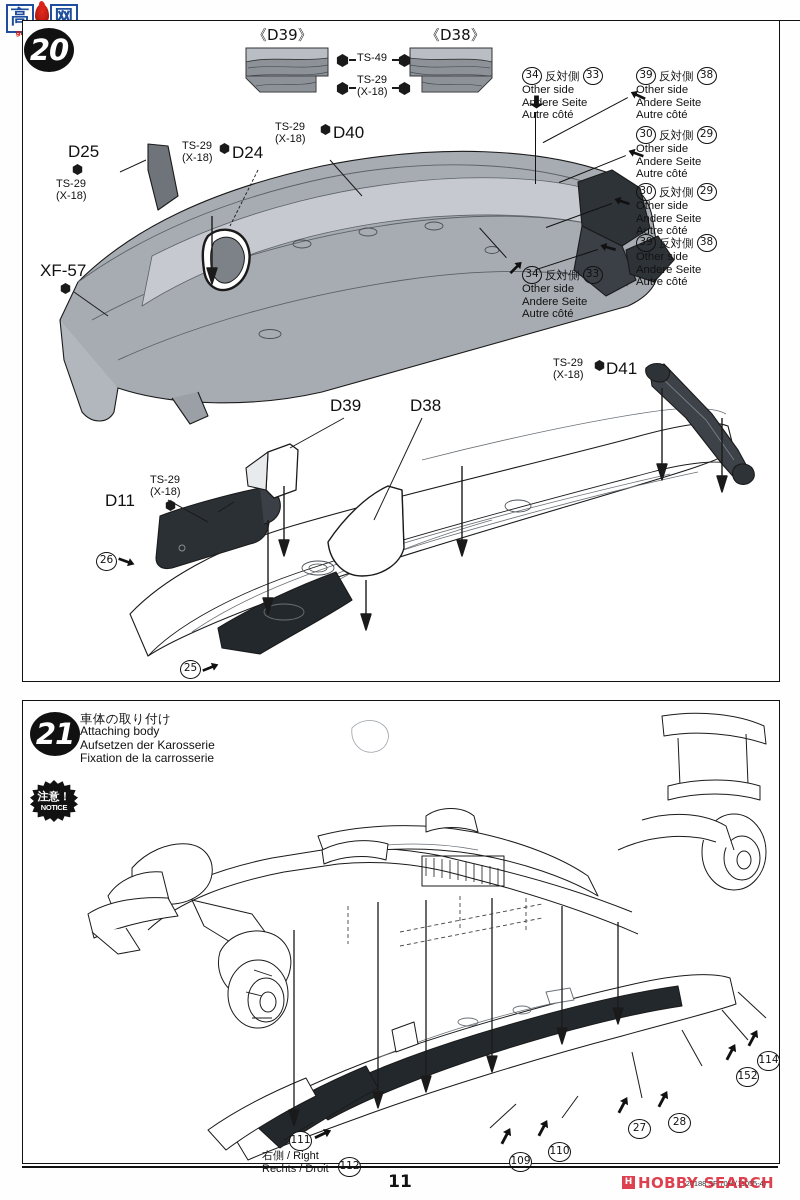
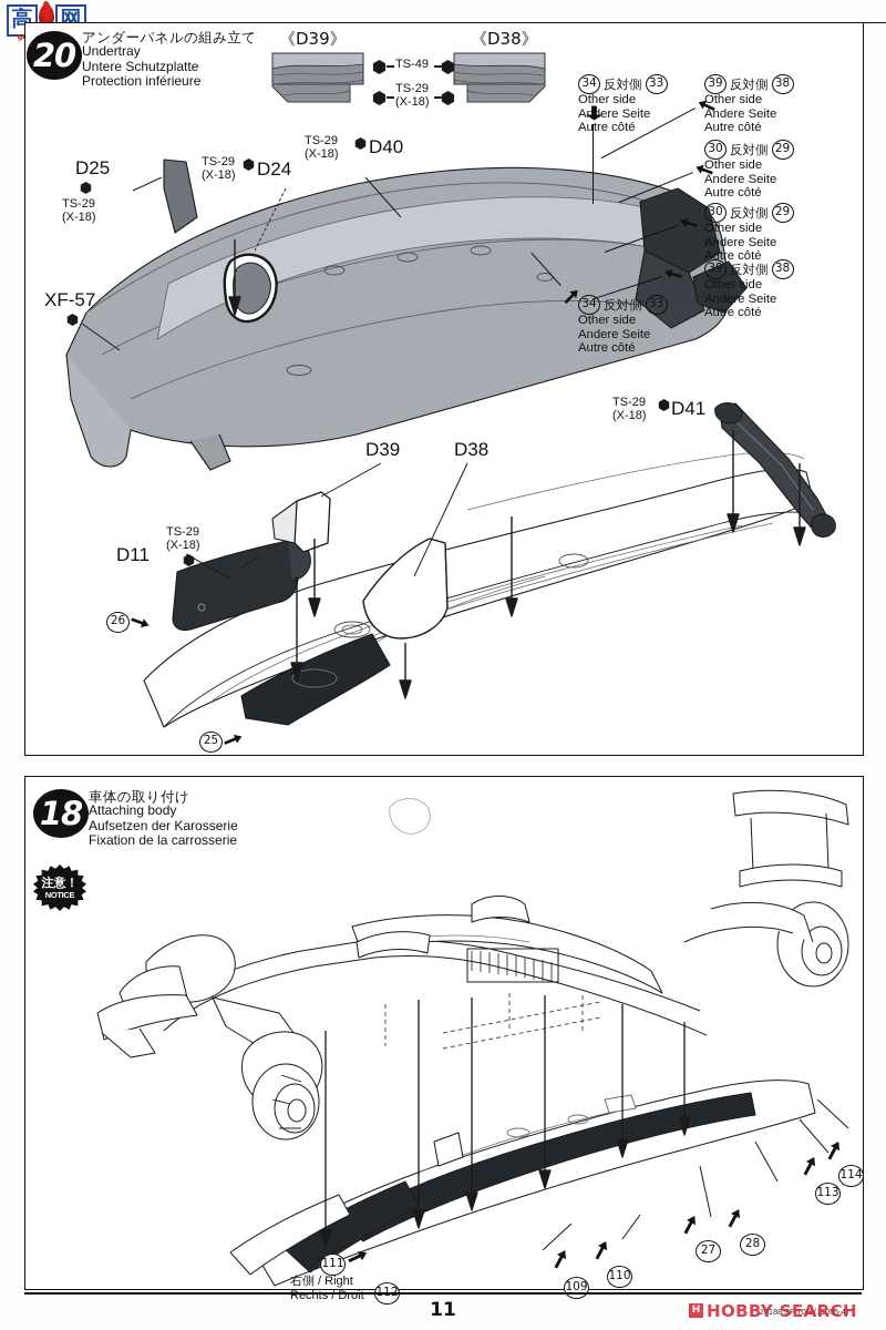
  高
  网
  20
+ アンダーパネルの組み立て
+ Undertray
+ Untere Schutzplatte
+ Protection inférieure
  《D39》
  《D38》
  TS-49
  TS-29
  (X-18)
  D25
  TS-29
  (X-18)
  TS-29
  (X-18)
  D24
  TS-29
  (X-18)
  D40
  TS-29
  (X-18)
  D41
  XF-57
  D11
  TS-29
  (X-18)
  D39
  D38
  26
  25
  34
  反対側
  33
  Other side
  Andere Seite
  Autre côté
  39
  反対側
  38
  Other side
  Andere Seite
  Autre côté
  30
  反対側
  29
  Other side
  Andere Seite
  Autre côté
  30
  反対側
  29
  Other side
  Andere Seite
  Autre côté
  39
  反対側
  38
  Other side
  Andere Seite
  Autre côté
  34
  反対側
  33
  Other side
  Andere Seite
  Autre côté
- 21
+ 18
  車体の取り付け
  Attaching body
  Aufsetzen der Karosserie
  Fixation de la carrosserie
  注意！
  NOTICE
  111
  右側 / Right
  Rechts / Droit
  109
  110
  27
  28
- 152
+ 113
  114
  11
  20188 SF 70H (11055-4)
  H
  HOBBY SEARCH
